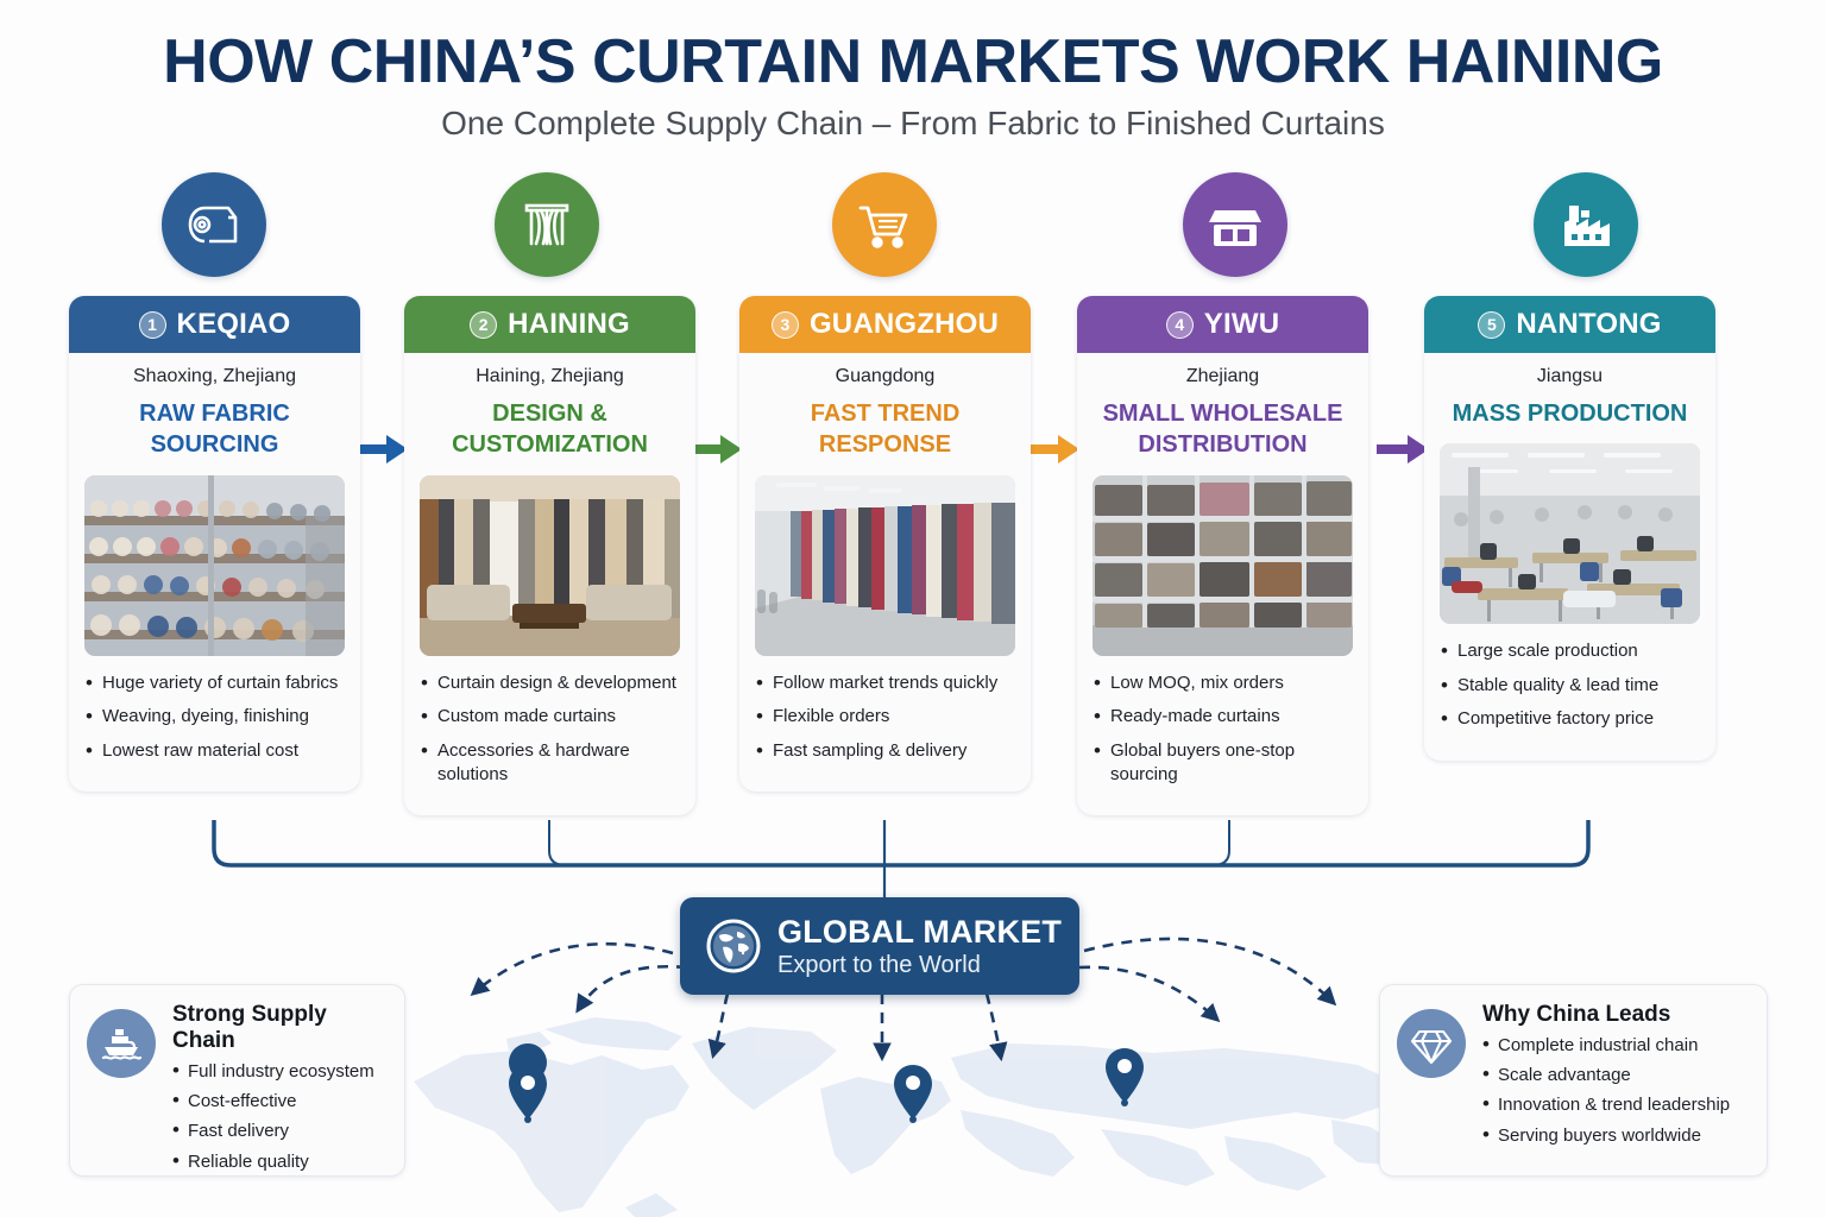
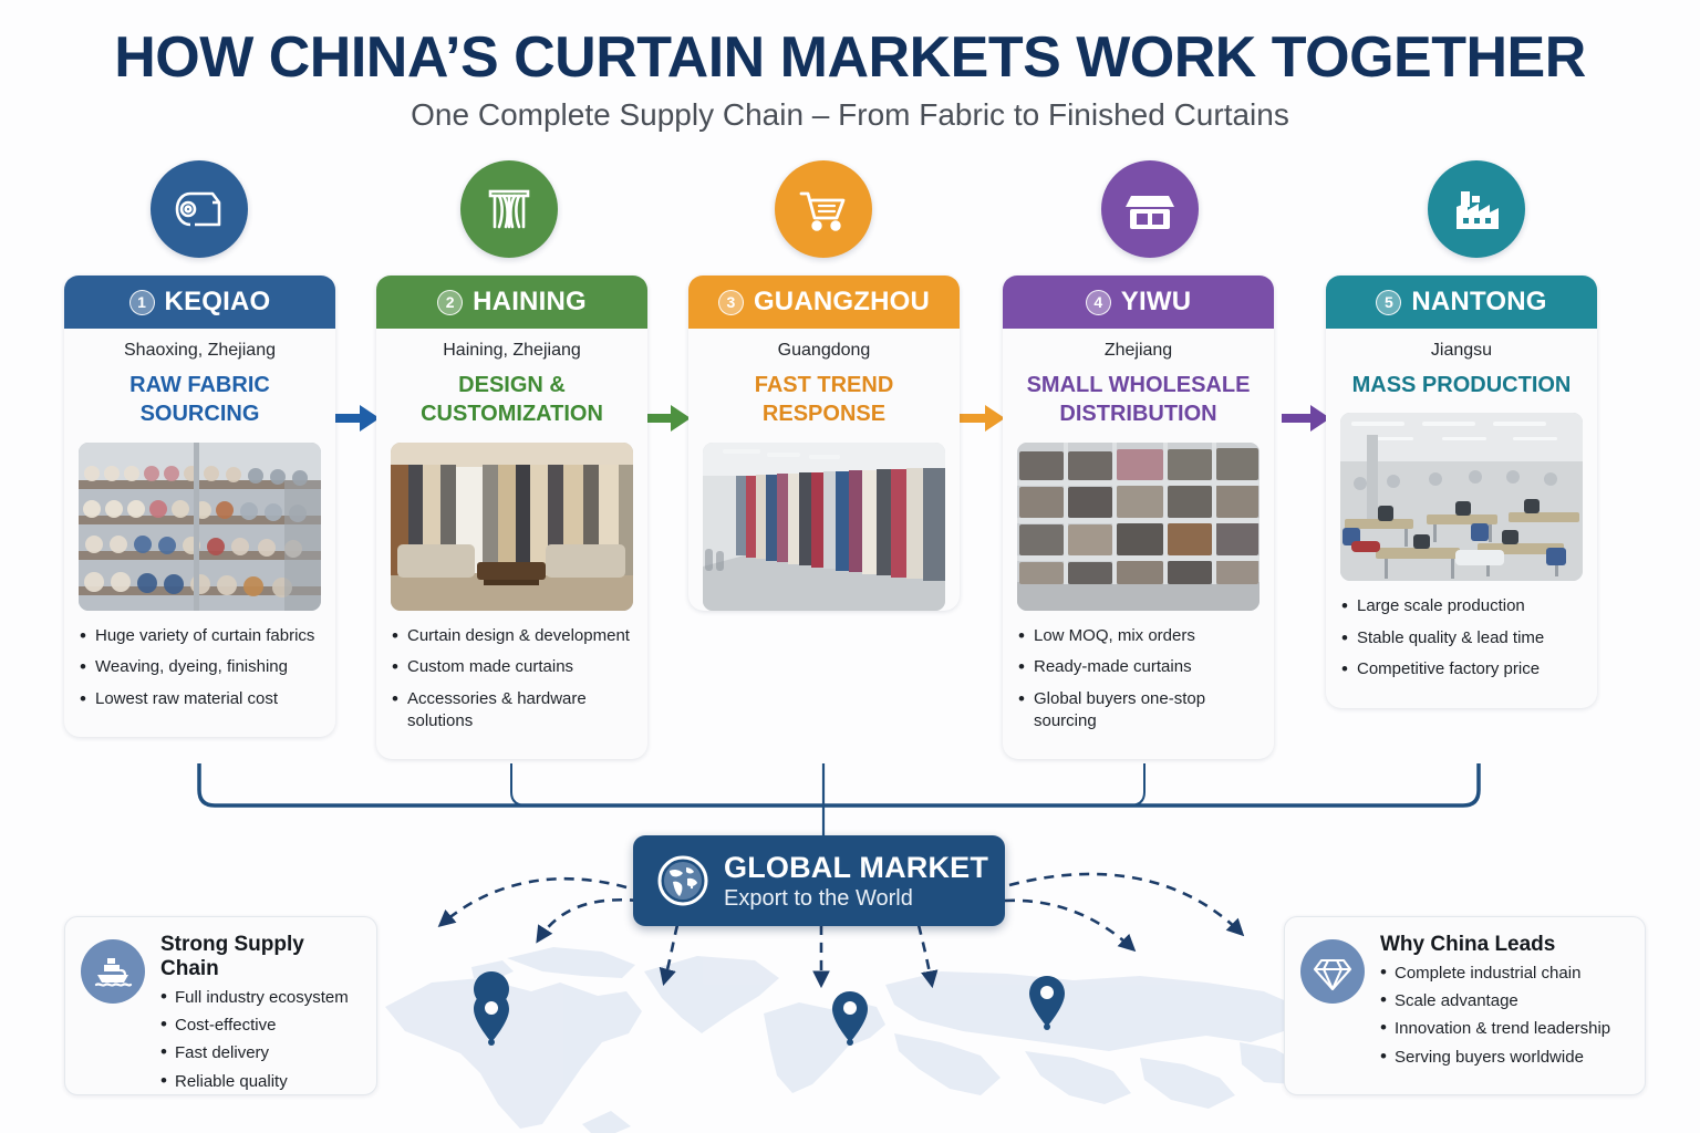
- HOW CHINA’S CURTAIN MARKETS WORK HAINING
+ HOW CHINA’S CURTAIN MARKETS WORK TOGETHER
  One Complete Supply Chain – From Fabric to Finished Curtains
  1
  KEQIAO
  Shaoxing, Zhejiang
  RAW FABRIC SOURCING
  Huge variety of curtain fabrics
  Weaving, dyeing, finishing
  Lowest raw material cost
  2
  HAINING
  Haining, Zhejiang
  DESIGN & CUSTOMIZATION
  Curtain design & development
  Custom made curtains
  Accessories & hardware solutions
  3
  GUANGZHOU
  Guangdong
  FAST TREND RESPONSE
- Follow market trends quickly
- Flexible orders
- Fast sampling & delivery
  4
  YIWU
  Zhejiang
  SMALL WHOLESALE DISTRIBUTION
  Low MOQ, mix orders
  Ready-made curtains
  Global buyers one-stop sourcing
  5
  NANTONG
  Jiangsu
  MASS PRODUCTION
  Large scale production
  Stable quality & lead time
  Competitive factory price
  GLOBAL MARKET
  Export to the World
  Strong Supply Chain
  Full industry ecosystem
  Cost-effective
  Fast delivery
  Reliable quality
  Why China Leads
  Complete industrial chain
  Scale advantage
  Innovation & trend leadership
  Serving buyers worldwide
